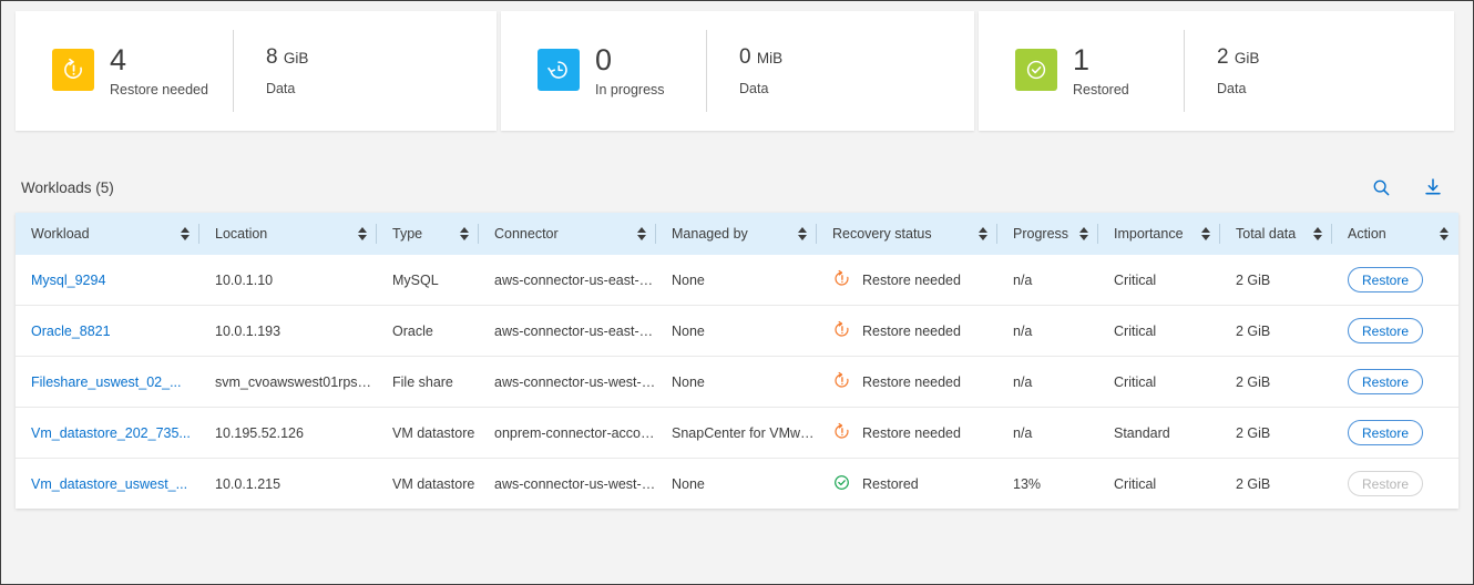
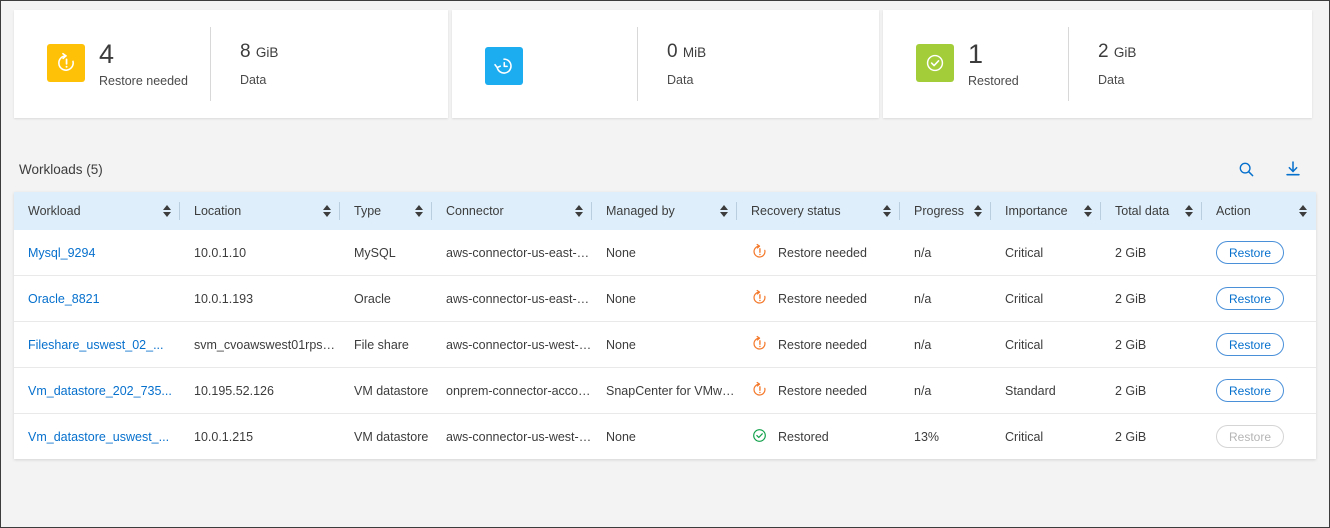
  4
  Restore needed
  8 GiB
  Data
- 0
- In progress
  0 MiB
  Data
  1
  Restored
  2 GiB
  Data
  Workloads (5)
  Workload	Location	Type	Connector	Managed by	Recovery status	Progress	Importance	Total data	Action
  Mysql_9294	10.0.1.10	MySQL	aws-connector-us-east-1-.	None	Restore needed	n/a	Critical	2 GiB	Restore
  Oracle_8821	10.0.1.193	Oracle	aws-connector-us-east-1-.	None	Restore needed	n/a	Critical	2 GiB	Restore
  Fileshare_uswest_02_...	svm_cvoawswest01rpsde.	File share	aws-connector-us-west-1-.	None	Restore needed	n/a	Critical	2 GiB	Restore
  Vm_datastore_202_735...	10.195.52.126	VM datastore	onprem-connector-accou..	SnapCenter for VMware	Restore needed	n/a	Standard	2 GiB	Restore
  Vm_datastore_uswest_...	10.0.1.215	VM datastore	aws-connector-us-west-1-.	None	Restored	13%	Critical	2 GiB	Restore
